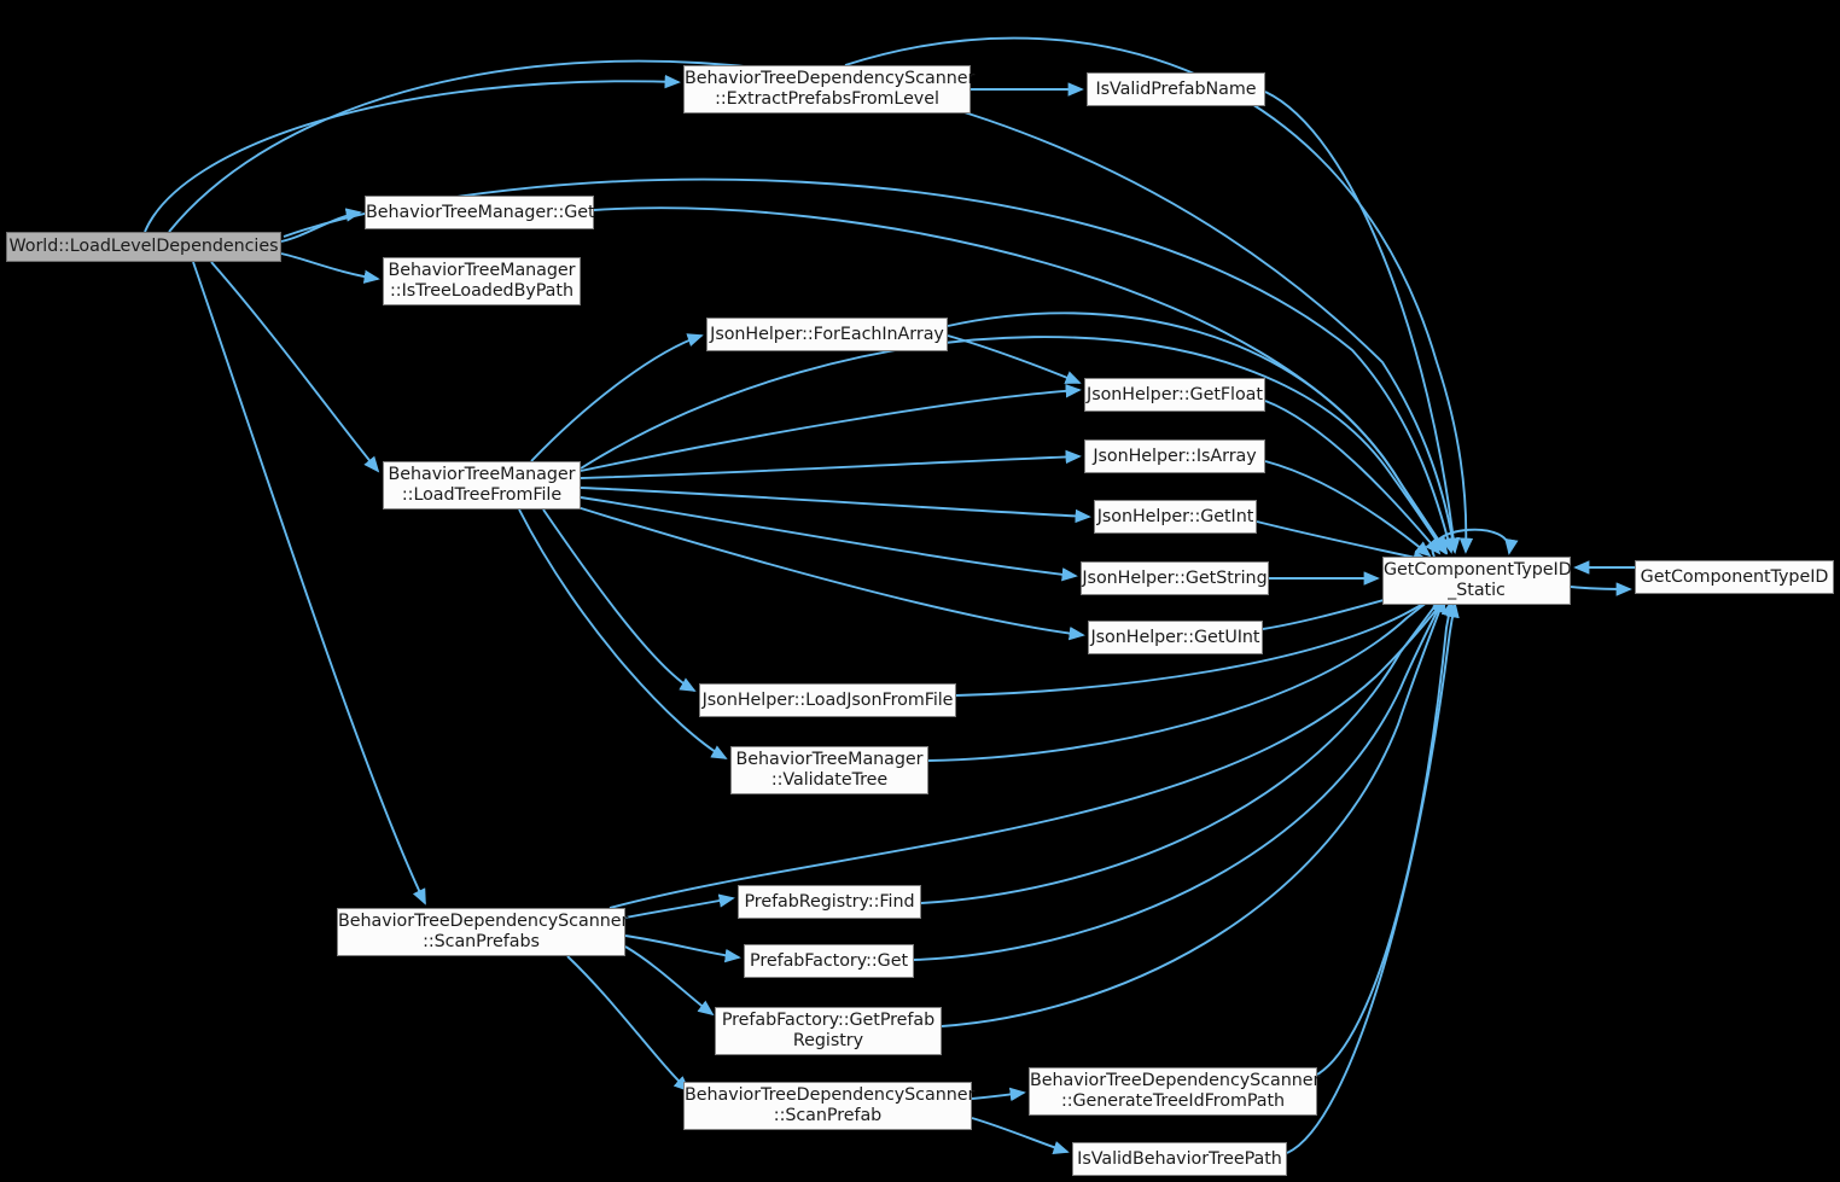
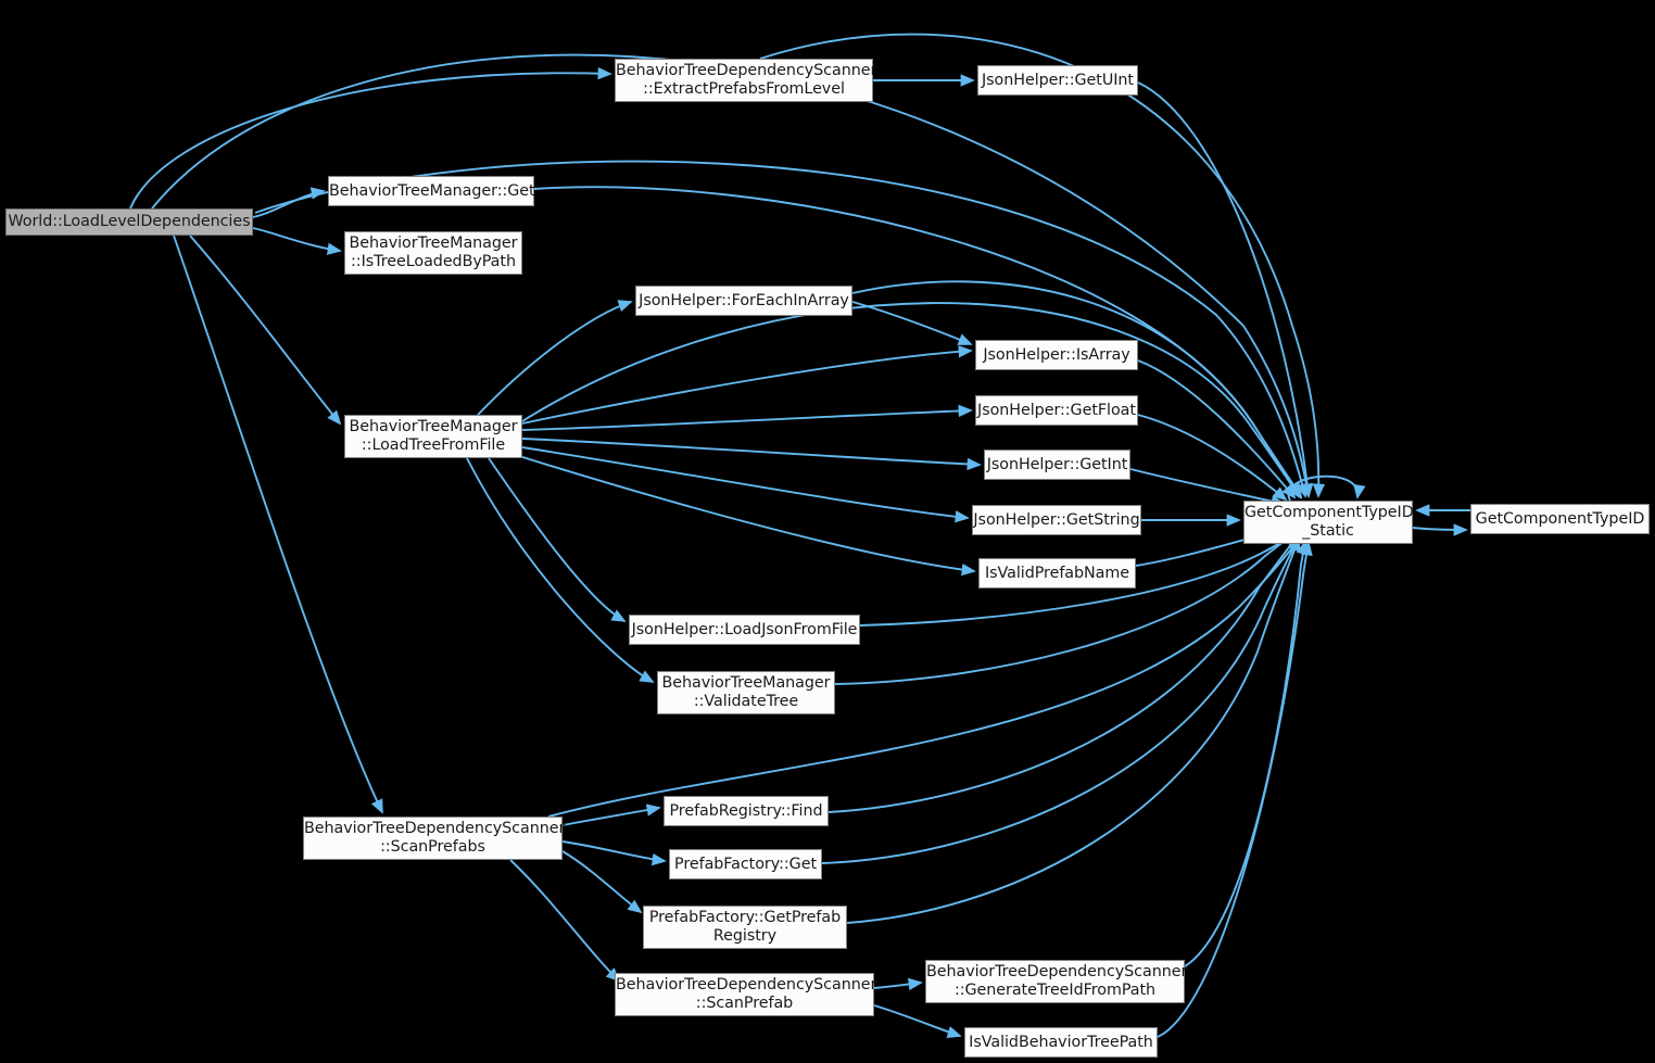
  World::LoadLevelDependencies
  BehaviorTreeDependencyScanner
  ::ExtractPrefabsFromLevel
- IsValidPrefabName
+ JsonHelper::GetUInt
  BehaviorTreeManager::Get
  BehaviorTreeManager
  ::IsTreeLoadedByPath
  JsonHelper::ForEachInArray
- JsonHelper::GetFloat
+ JsonHelper::IsArray
  BehaviorTreeManager
  ::LoadTreeFromFile
- JsonHelper::IsArray
+ JsonHelper::GetFloat
  JsonHelper::GetInt
  JsonHelper::GetString
- JsonHelper::GetUInt
+ IsValidPrefabName
  GetComponentTypeID
  _Static
  GetComponentTypeID
  JsonHelper::LoadJsonFromFile
  BehaviorTreeManager
  ::ValidateTree
  BehaviorTreeDependencyScanner
  ::ScanPrefabs
  PrefabRegistry::Find
  PrefabFactory::Get
  PrefabFactory::GetPrefab
  Registry
  BehaviorTreeDependencyScanner
  ::ScanPrefab
  BehaviorTreeDependencyScanner
  ::GenerateTreeIdFromPath
  IsValidBehaviorTreePath
